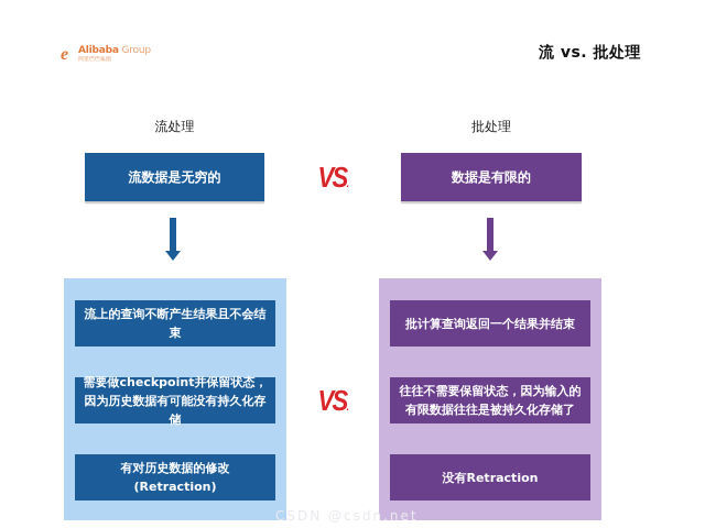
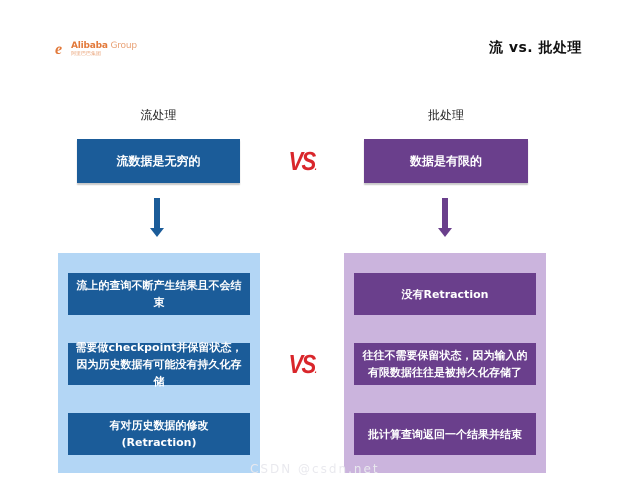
  e
  Alibaba Group
  流 vs. 批处理
  流处理
  批处理
  流数据是无穷的
  数据是有限的
  VS.
  流上的查询不断产生结果且不会结束
  需要做checkpoint并保留状态，因为历史数据有可能没有持久化存储
  有对历史数据的修改(Retraction)
  VS.
- 批计算查询返回一个结果并结束
+ 没有Retraction
  往往不需要保留状态，因为输入的有限数据往往是被持久化存储了
- 没有Retraction
+ 批计算查询返回一个结果并结束
  CSDN @csdn.net
